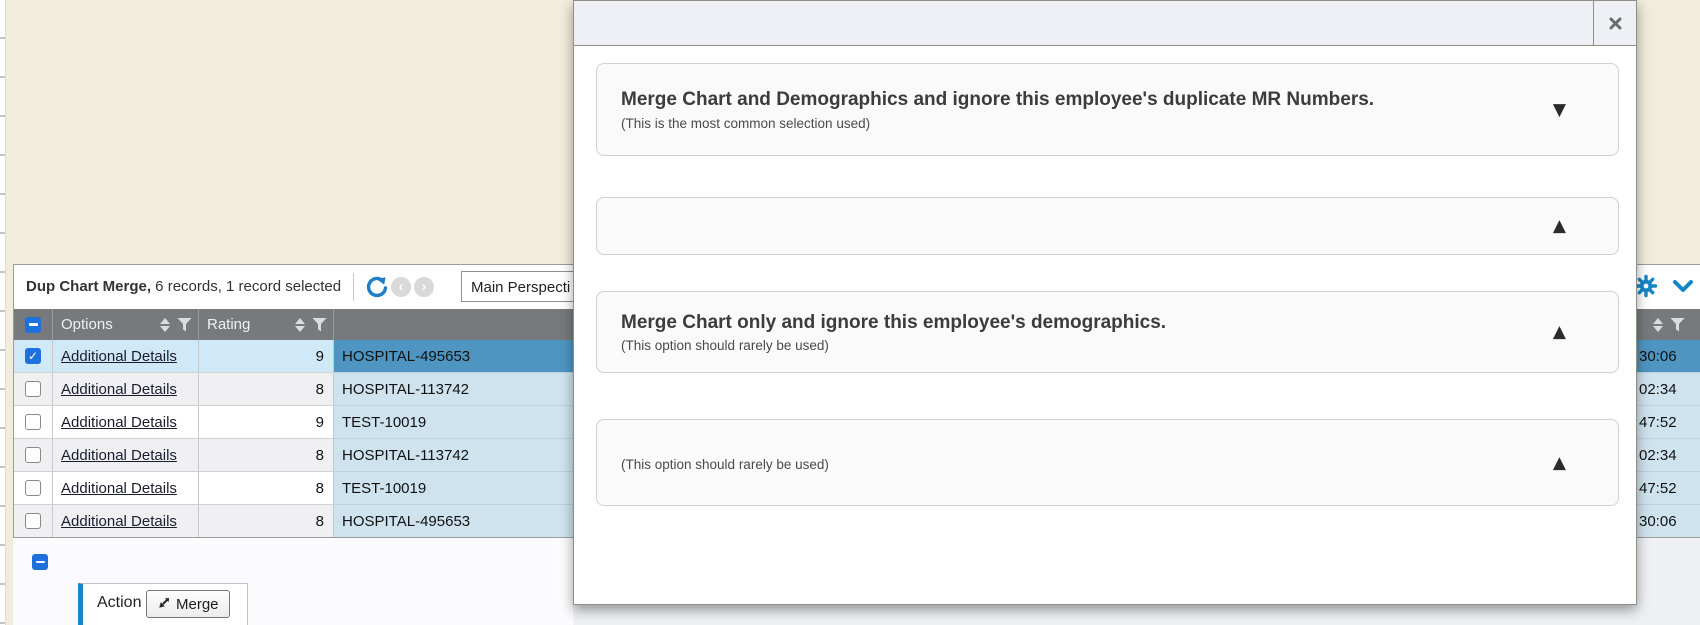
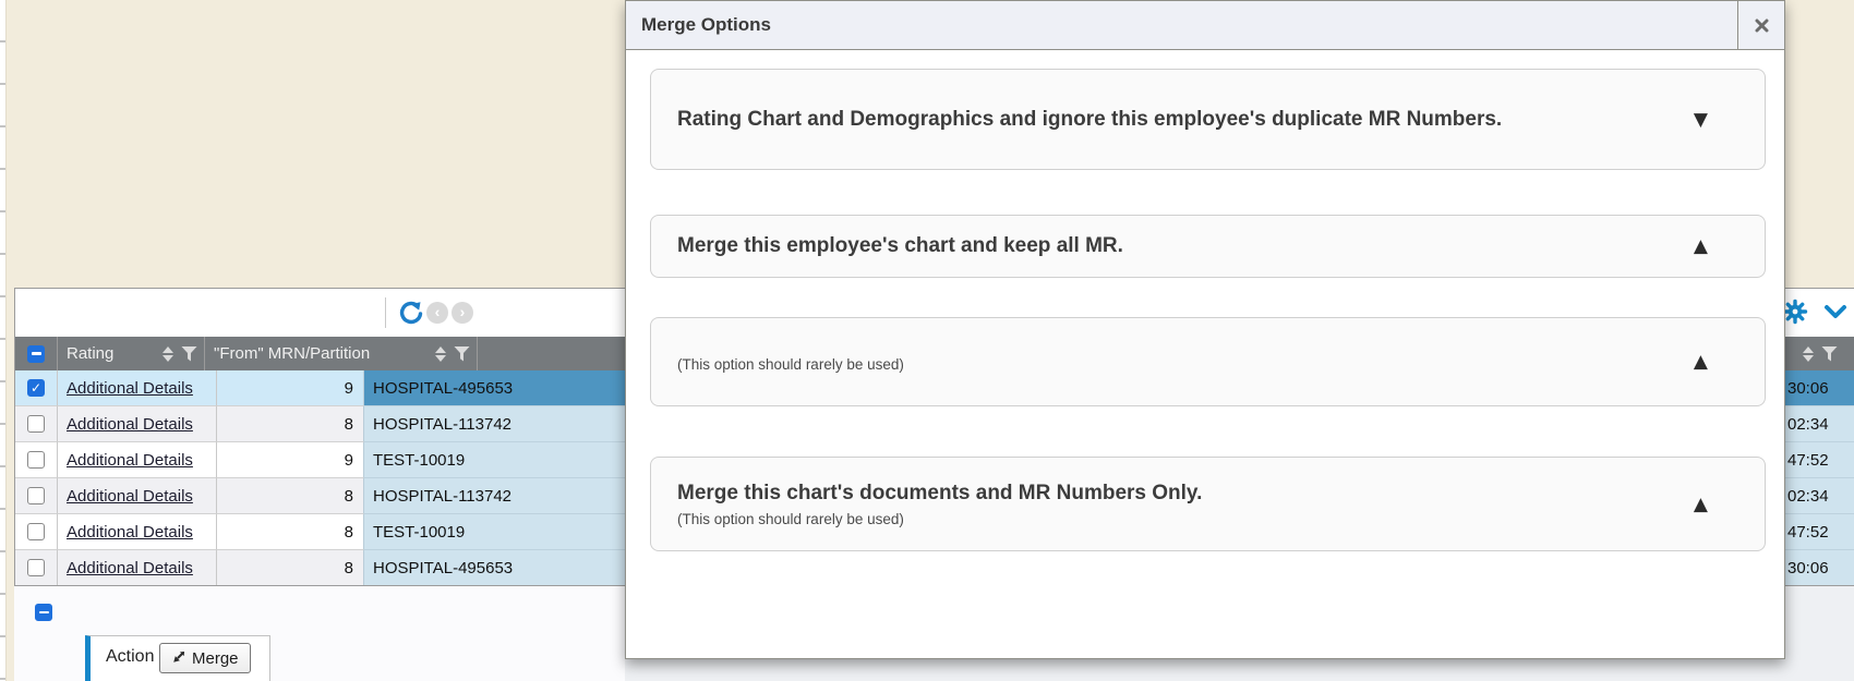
- Dup Chart Merge, 6 records, 1 record selected
  ‹
  ›
- Main Perspecti
- Options
  Rating
+ "From" MRN/Partition
  Additional Details
  9
  HOSPITAL-495653
  30:06
  Additional Details
  8
  HOSPITAL-113742
  02:34
  Additional Details
  9
  TEST-10019
  47:52
  Additional Details
  8
  HOSPITAL-113742
  02:34
  Additional Details
  8
  TEST-10019
  47:52
  Additional Details
  8
  HOSPITAL-495653
  30:06
  Action
  Merge
+ Merge Options
- Merge Chart and Demographics and ignore this employee's duplicate MR Numbers.
+ Rating Chart and Demographics and ignore this employee's duplicate MR Numbers.
- (This is the most common selection used)
  ▼
+ Merge this employee's chart and keep all MR.
  ▲
- Merge Chart only and ignore this employee's demographics.
  (This option should rarely be used)
  ▲
+ Merge this chart's documents and MR Numbers Only.
  (This option should rarely be used)
  ▲
